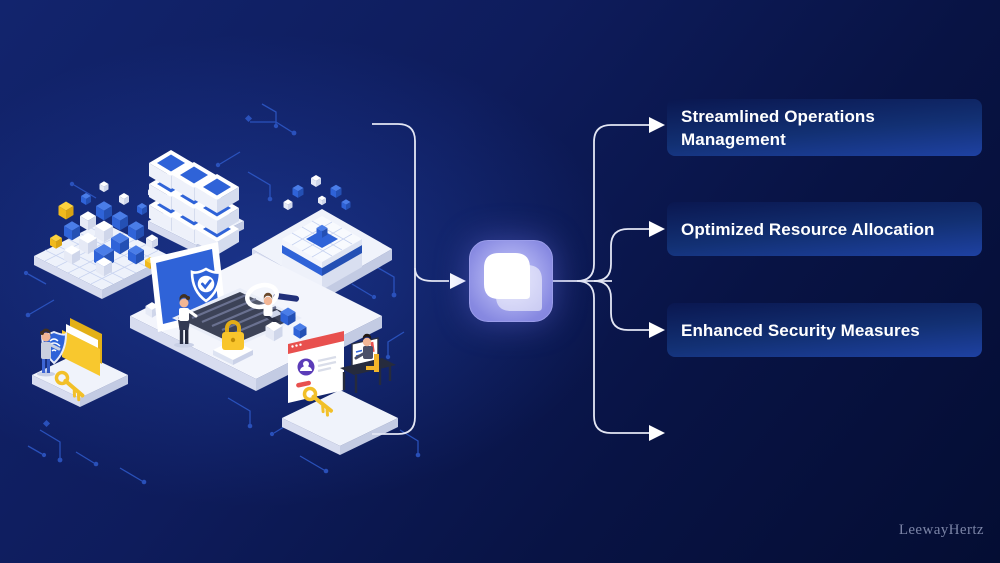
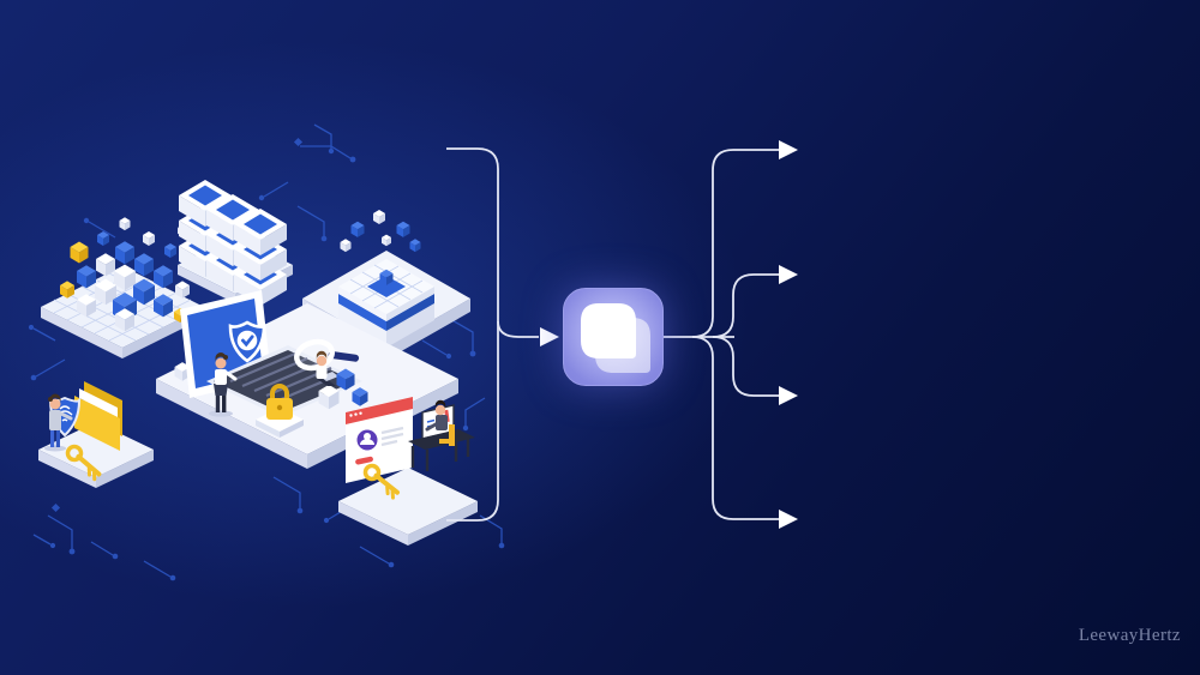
- Streamlined Operations Management
- Optimized Resource Allocation
- Enhanced Security Measures
  LeewayHertz
